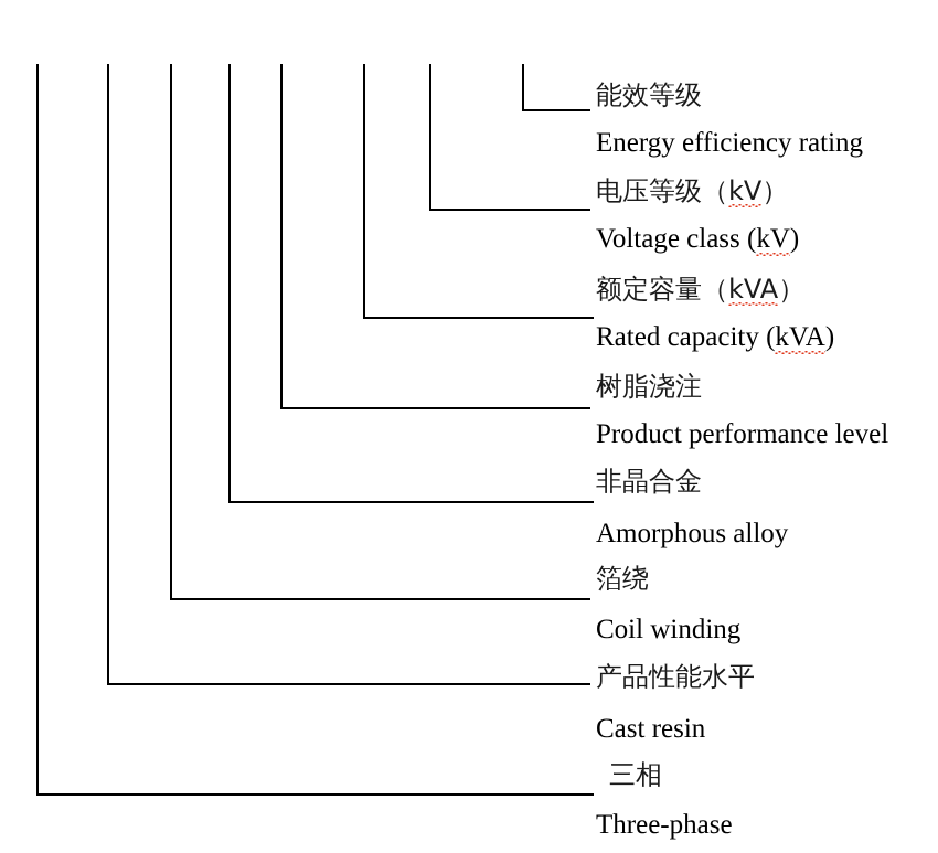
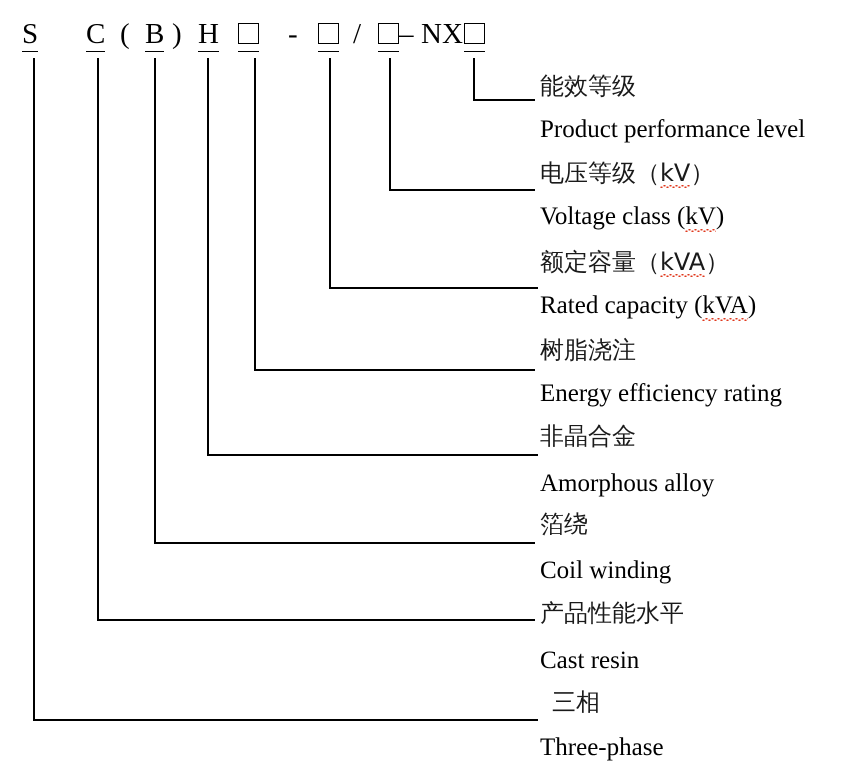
+ S
+ C
+ (
+ B
+ )
+ H
+ -
+ /
+ –
+ NX
  能效等级
- Energy efficiency rating
+ Product performance level
  电压等级（kV）
  Voltage class (kV)
  额定容量（kVA）
  Rated capacity (kVA)
  树脂浇注
- Product performance level
+ Energy efficiency rating
  非晶合金
  Amorphous alloy
  箔绕
  Coil winding
  产品性能水平
  Cast resin
  三相
  Three-phase
